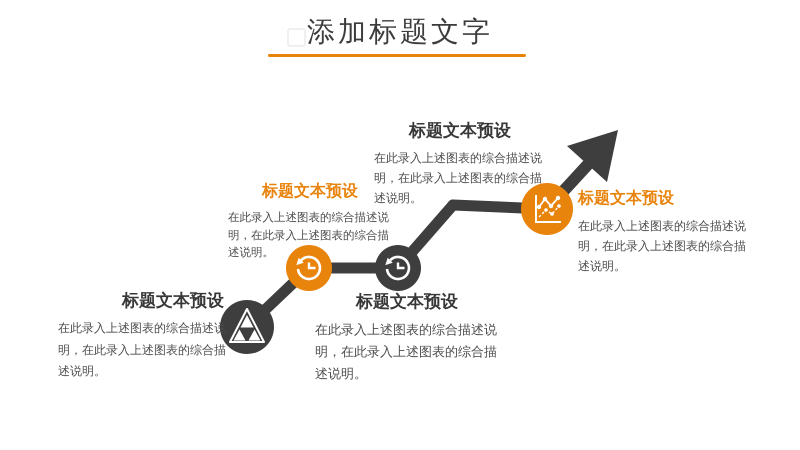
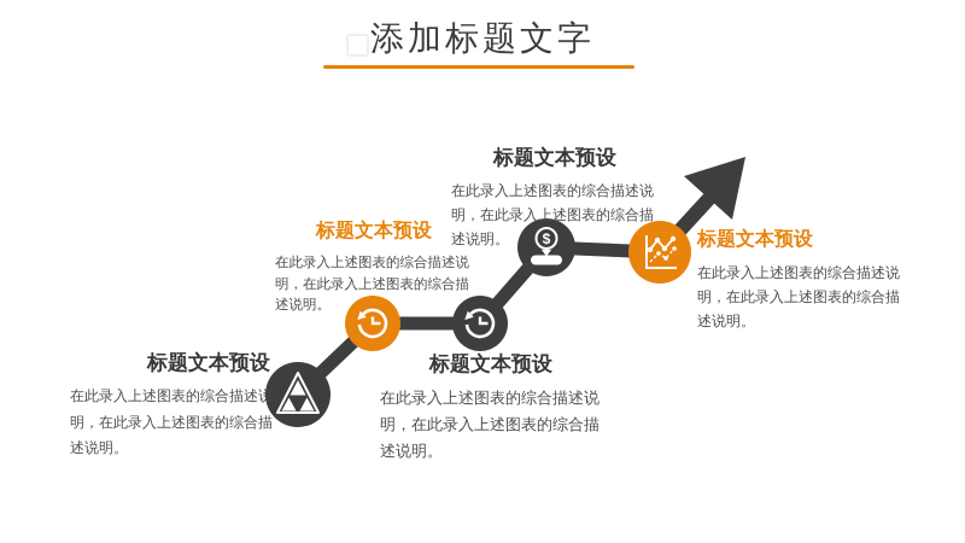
  添加标题文字
+ $
  标题文本预设
  在此录入上述图表的综合描述说明，在此录入上述图表的综合描述说明。
  标题文本预设
  在此录入上述图表的综合描述说明，在此录入上述图表的综合描述说明。
  标题文本预设
  在此录入上述图表的综合描述说明，在此录入上述图表的综合描述说明。
  标题文本预设
  在此录入上述图表的综合描述说明，在此录入上述图表的综合描述说明。
  标题文本预设
  在此录入上述图表的综合描述说明，在此录入上述图表的综合描述说明。
